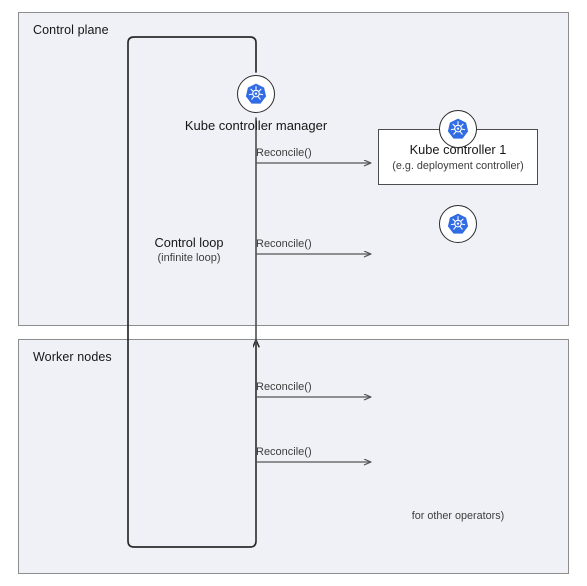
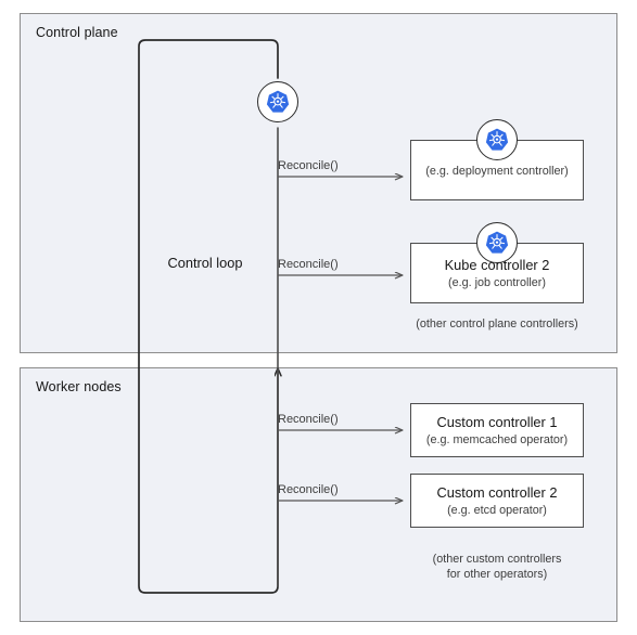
  Control plane
  Worker nodes
- Kube controller manager
  Control loop
- (infinite loop)
- Kube controller 1
  (e.g. deployment controller)
+ Kube controller 2
+ (e.g. job controller)
+ Custom controller 1
+ (e.g. memcached operator)
+ Custom controller 2
+ (e.g. etcd operator)
  Reconcile()
  Reconcile()
  Reconcile()
  Reconcile()
+ (other control plane controllers)
+ (other custom controllers
  for other operators)
